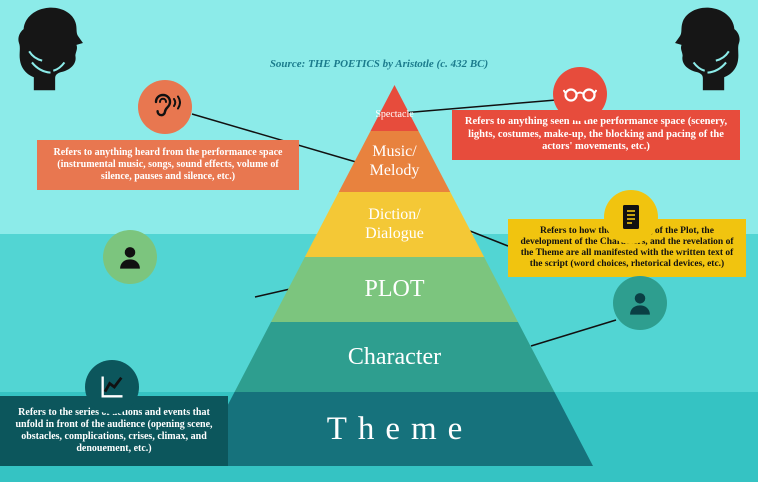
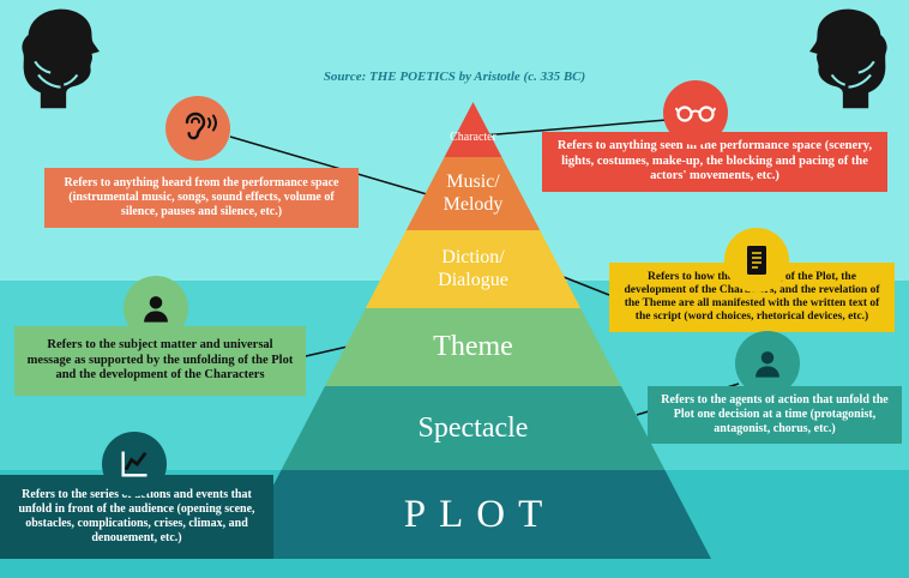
- Source: THE POETICS by Aristotle (c. 432 BC)
+ Source: THE POETICS by Aristotle (c. 335 BC)
- Spectacle
+ Character
  Music/
  Melody
  Diction/
  Dialogue
- PLOT
+ Theme
- Character
+ Spectacle
- Theme
+ PLOT
  Refers to anything heard from the performance space (instrumental music, songs, sound effects, volume of silence, pauses and silence, etc.)
  Refers to anything seen in the performance space (scenery, lights, costumes, make-up, the blocking and pacing of the actors' movements, etc.)
  Refers to how th of the Plot, the development of the Chars, and the revelation of the Theme are all manifested with the written text of the script (word choices, rhetorical devices, etc.)
+ Refers to the subject matter and universal message as supported by the unfolding of the Plot and the development of the Characters
+ Refers to the agents of action that unfold the Plot one decision at a time (protagonist, antagonist, chorus, etc.)
  Refers to the seriestions and events that unfold in front of the audience (opening scene, obstacles, complications, crises, climax, and denouement, etc.)
